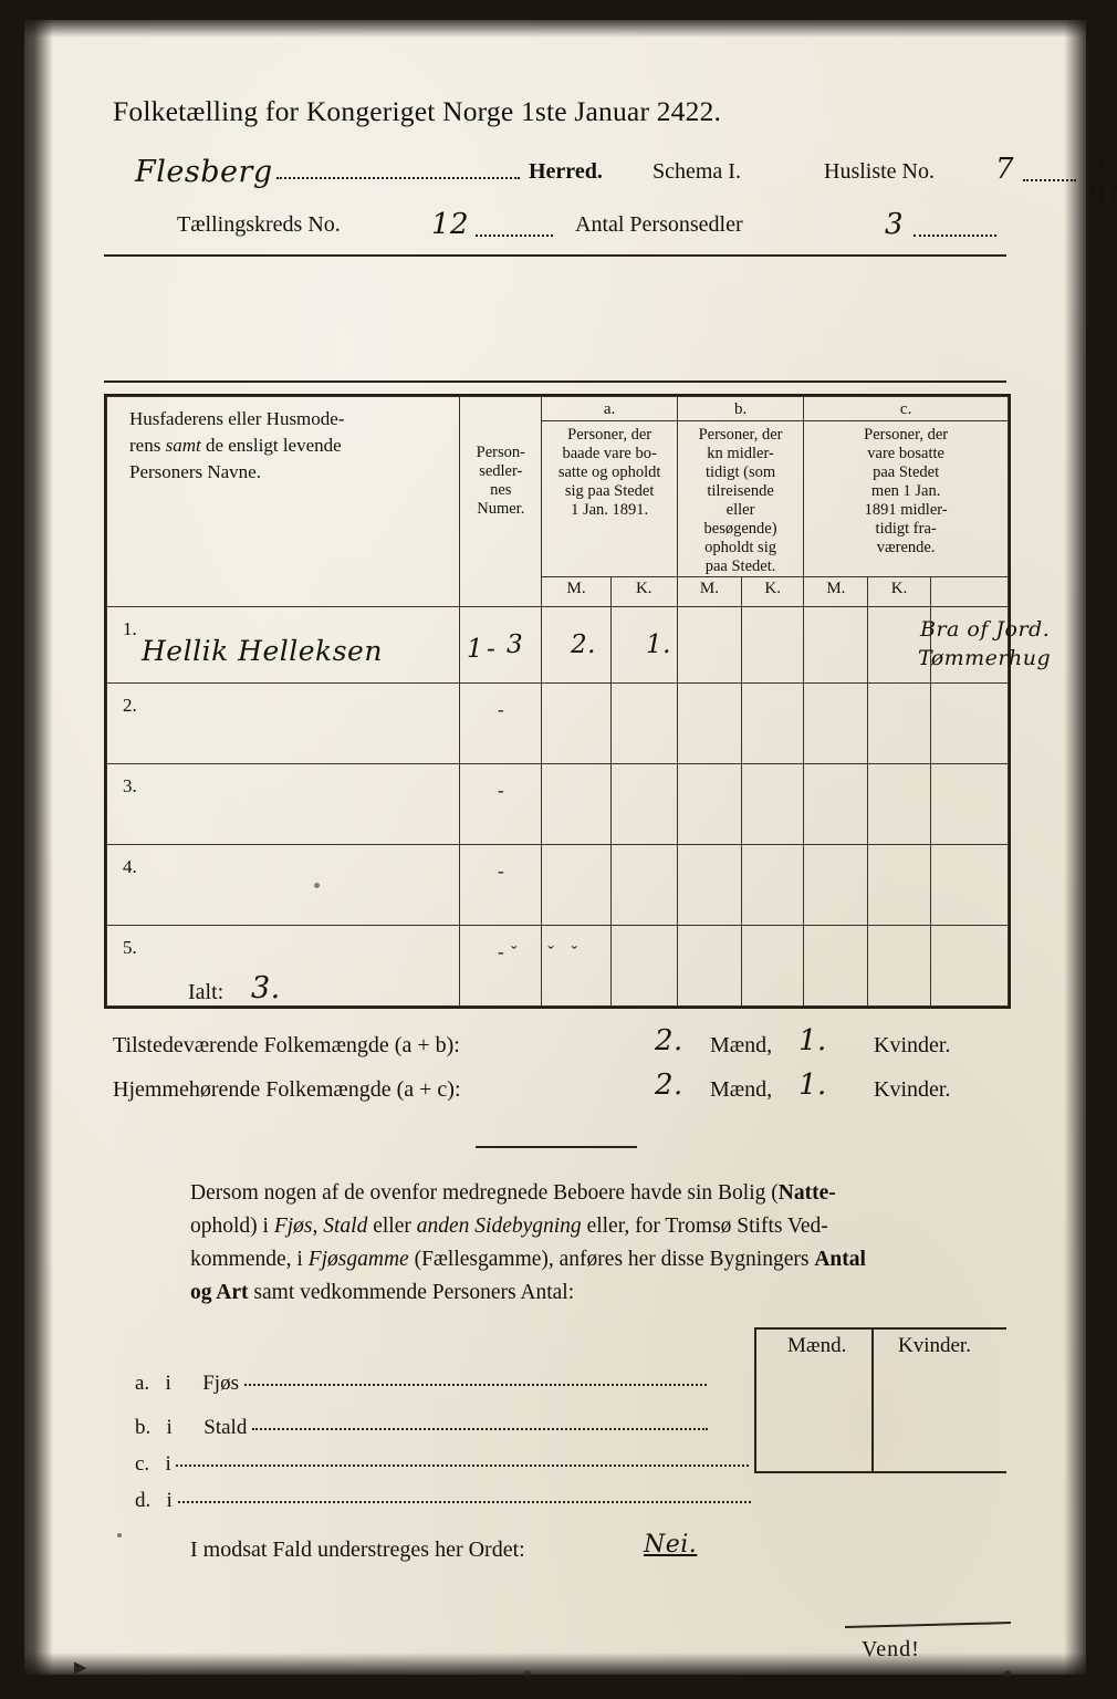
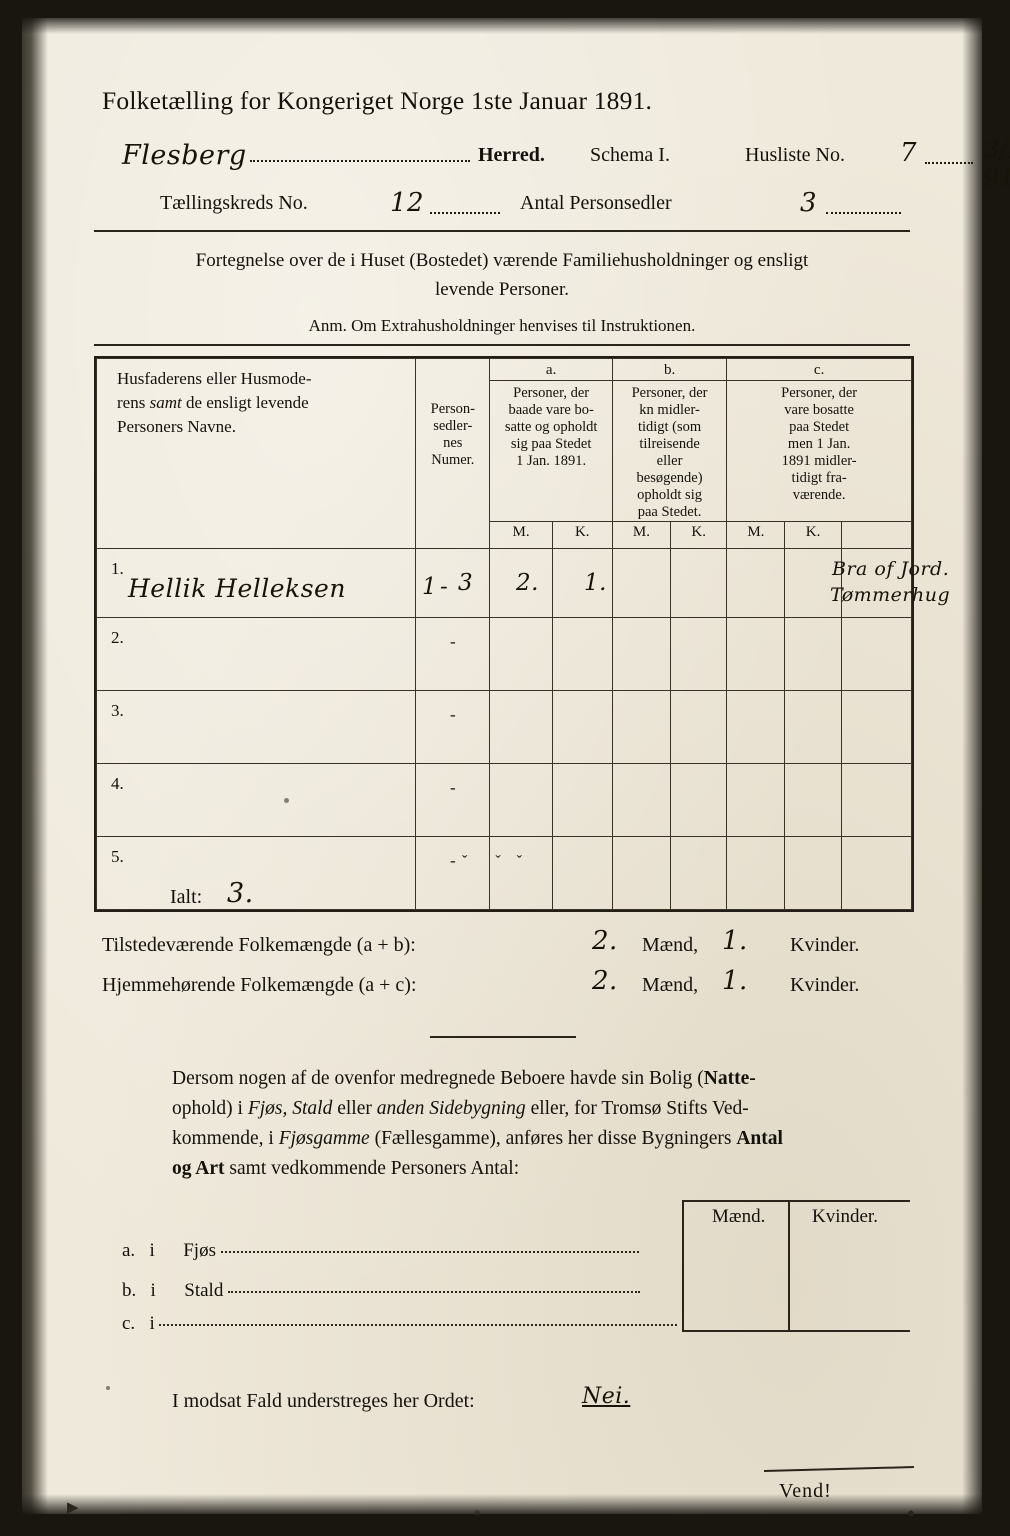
- Folketælling for Kongeriget Norge 1ste Januar 2422.
+ Folketælling for Kongeriget Norge 1ste Januar 1891.
  Flesberg
  Herred.
  Schema I.
  Husliste No.
  7
  Tællingskreds No.
  12
  Antal Personsedler
  3
+ Fortegnelse over de i Huset (Bostedet) værende Familiehusholdninger og ensligt
+ levende Personer.
+ Anm. Om Extrahusholdninger henvises til Instruktionen.
  Husfaderens eller Husmode- rens samt de ensligt levende Personers Navne.	Person- sedler- nes Numer.	a.	b.	c.
  Personer, der baade vare bo- satte og opholdt sig paa Stedet 1 Jan. 1891.	Personer, der kn midler- tidigt (som tilreisende eller besøgende) opholdt sig paa Stedet.	Personer, der vare bosatte paa Stedet men 1 Jan. 1891 midler- tidigt fra- værende.
  M.	K.	M.	K.	M.	K.
  1.
  2.	-
  3.	-
  4.	-
  5.	-
  Hellik Helleksen
  1
  -
  3
  2.
  1.
  Bra of Jord.
  Tømmerhug
  ˇ ˇ ˇ
  Ialt:
  3.
  Tilstedeværende Folkemængde (a + b):
  2.
  Mænd,
  1.
  Kvinder.
  Hjemmehørende Folkemængde (a + c):
  2.
  Mænd,
  1.
  Kvinder.
  Dersom nogen af de ovenfor medregnede Beboere havde sin Bolig (Natte-
  ophold) i Fjøs, Stald eller anden Sidebygning eller, for Tromsø Stifts Ved-
  kommende, i Fjøsgamme (Fællesgamme), anføres her disse Bygningers Antal
  og Art samt vedkommende Personers Antal:
  Mænd.
  Kvinder.
  a. i Fjøs
  b. i Stald
  c. i
- d. i
  I modsat Fald understreges her Ordet:
  Nei.
  Vend!
  ▶
  ●
